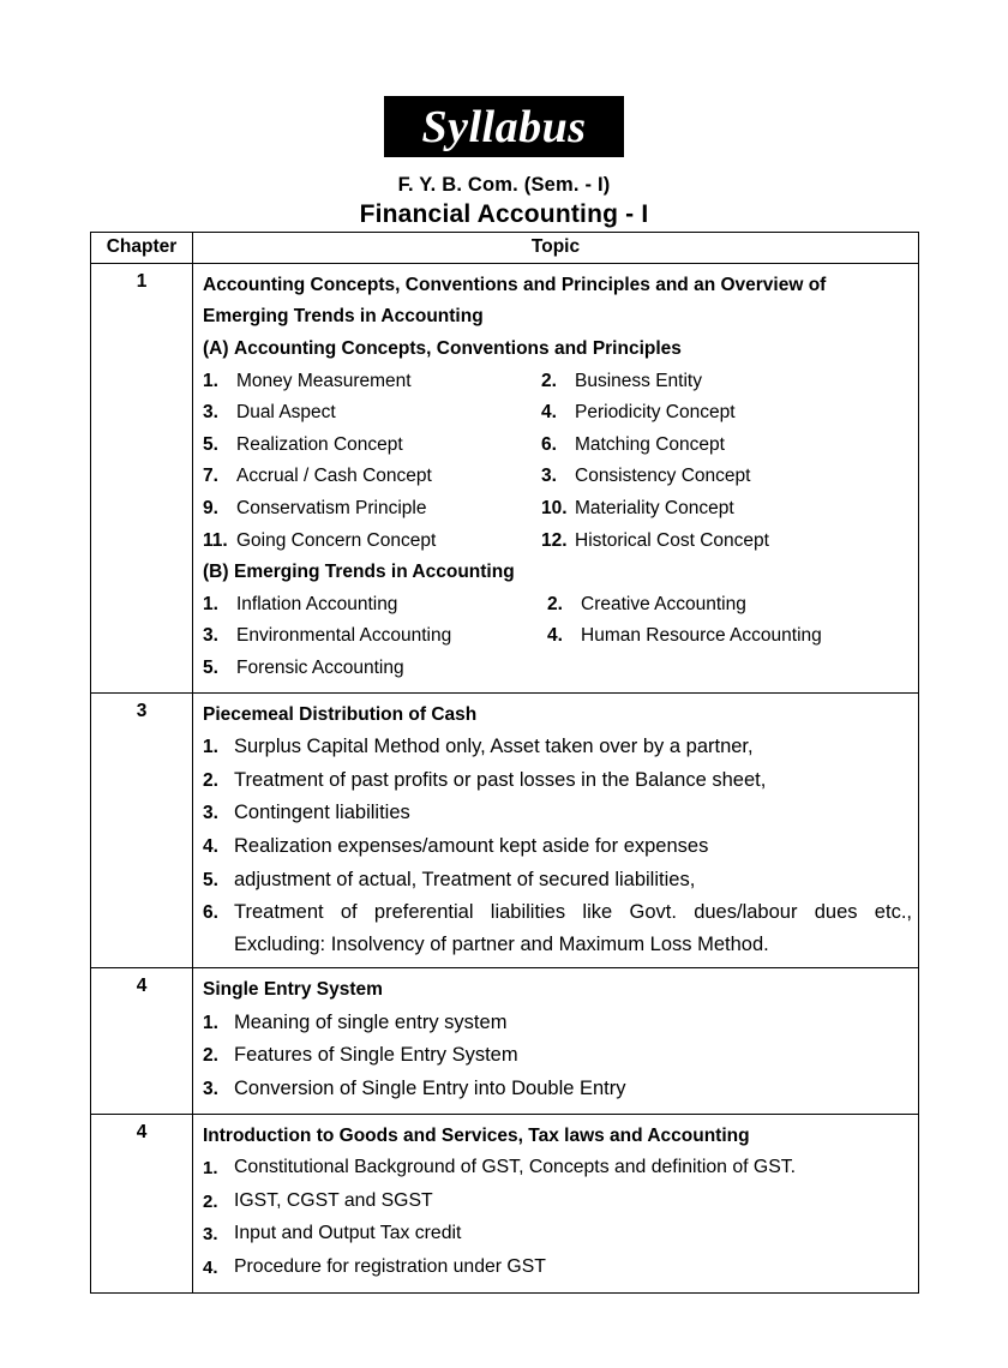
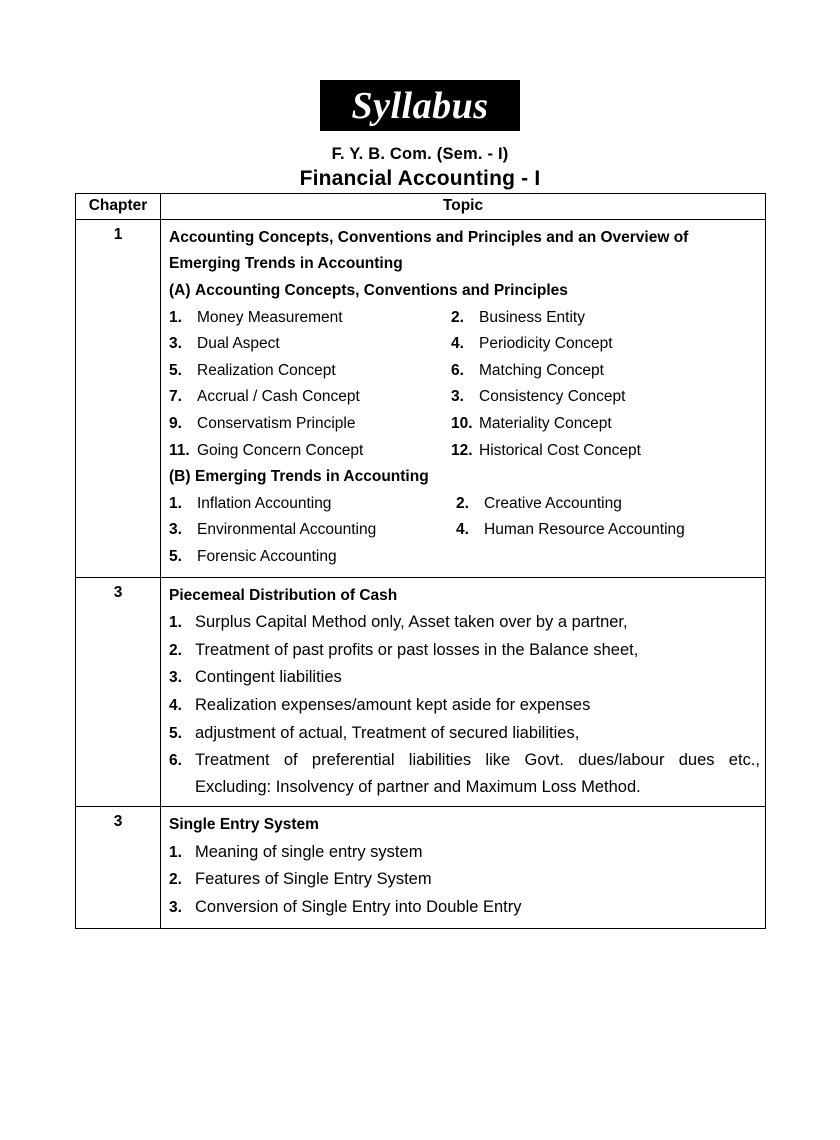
  Syllabus
  F. Y. B. Com. (Sem. - I)
  Financial Accounting - I
  Chapter	Topic
  1	Accounting Concepts, Conventions and Principles and an Overview of Emerging Trends in Accounting (A) Accounting Concepts, Conventions and Principles 1. Money Measurement 2. Business Entity 3. Dual Aspect 4. Periodicity Concept 5. Realization Concept 6. Matching Concept 7. Accrual / Cash Concept 3. Consistency Concept 9. Conservatism Principle 10. Materiality Concept 11. Going Concern Concept 12. Historical Cost Concept (B) Emerging Trends in Accounting 1. Inflation Accounting 2. Creative Accounting 3. Environmental Accounting 4. Human Resource Accounting 5. Forensic Accounting
  3	Piecemeal Distribution of Cash 1. Surplus Capital Method only, Asset taken over by a partner, 2. Treatment of past profits or past losses in the Balance sheet, 3. Contingent liabilities 4. Realization expenses/amount kept aside for expenses 5. adjustment of actual, Treatment of secured liabilities, 6. Treatment of preferential liabilities like Govt. dues/labour dues etc., Excluding: Insolvency of partner and Maximum Loss Method.
- 4	Single Entry System 1. Meaning of single entry system 2. Features of Single Entry System 3. Conversion of Single Entry into Double Entry
+ 3	Single Entry System 1. Meaning of single entry system 2. Features of Single Entry System 3. Conversion of Single Entry into Double Entry
- 4	Introduction to Goods and Services, Tax laws and Accounting 1. Constitutional Background of GST, Concepts and definition of GST. 2. IGST, CGST and SGST 3. Input and Output Tax credit 4. Procedure for registration under GST
